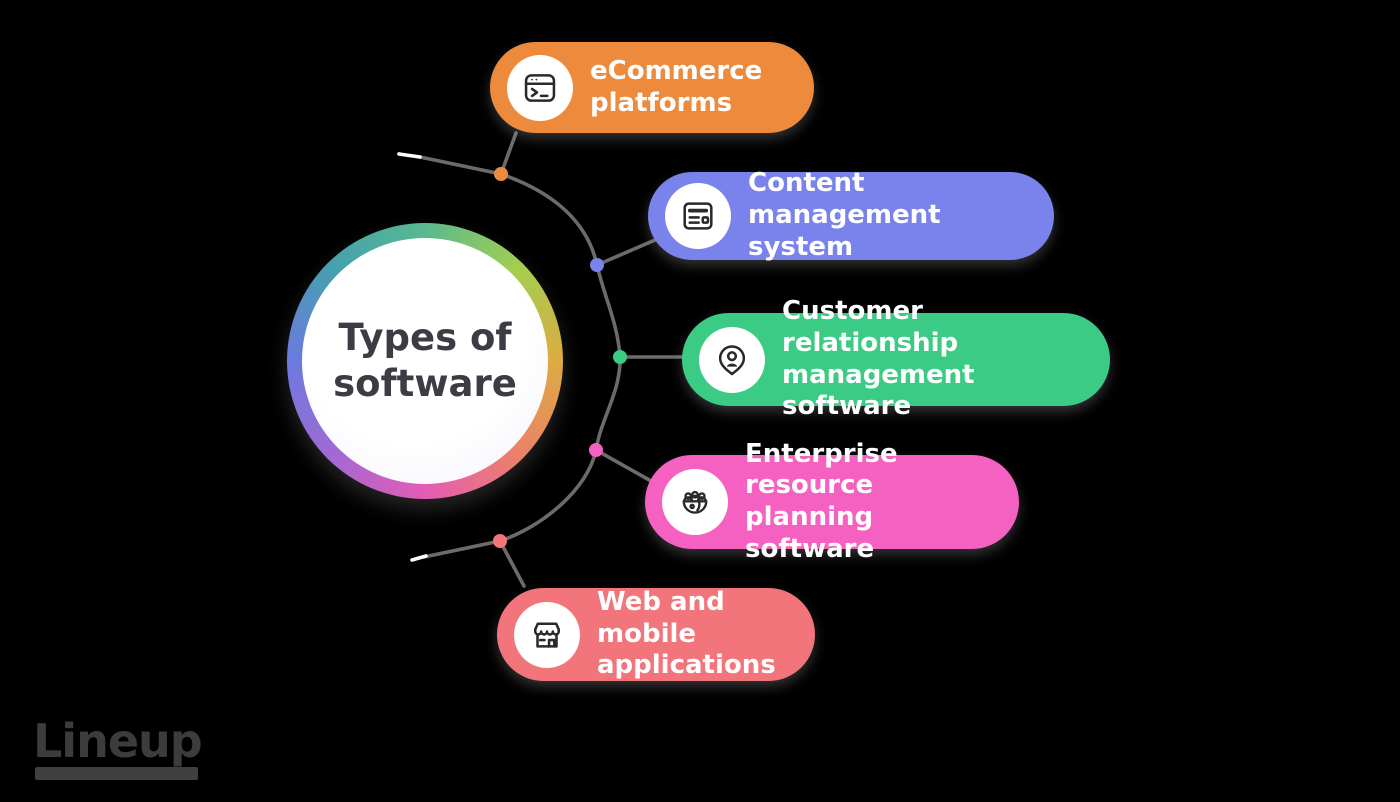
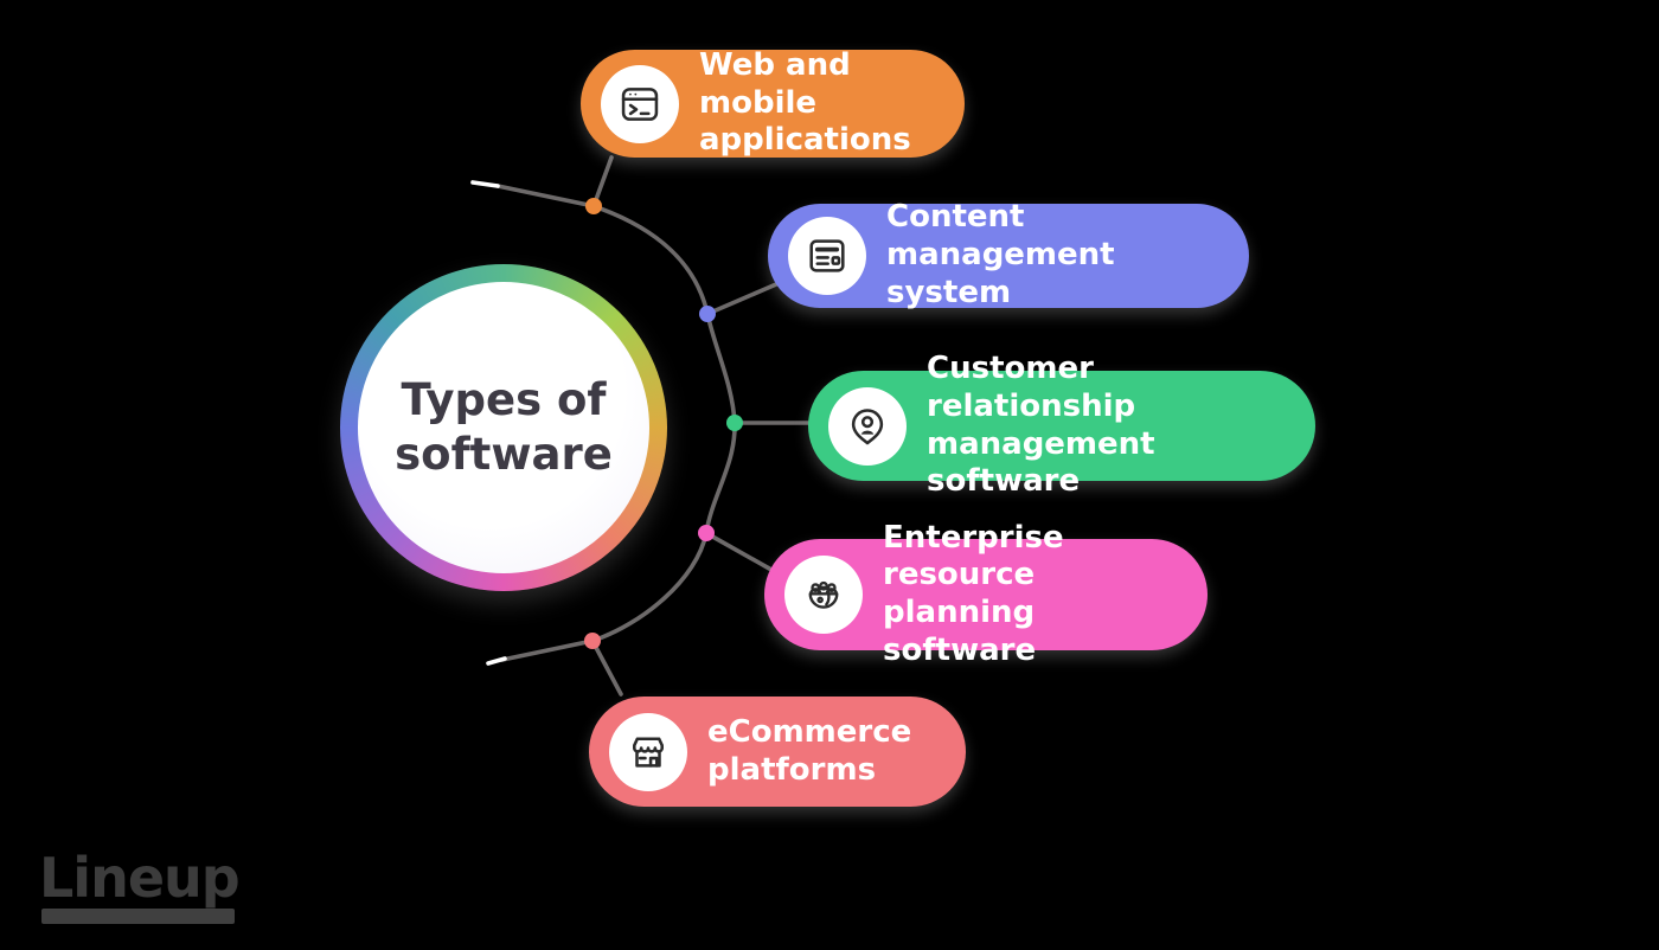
  Types of software
- eCommerce platforms
+ Web and mobile applications
  Content management system
  Customer relationship management software
  Enterprise resource planning software
- Web and mobile applications
+ eCommerce platforms
  Lineup
